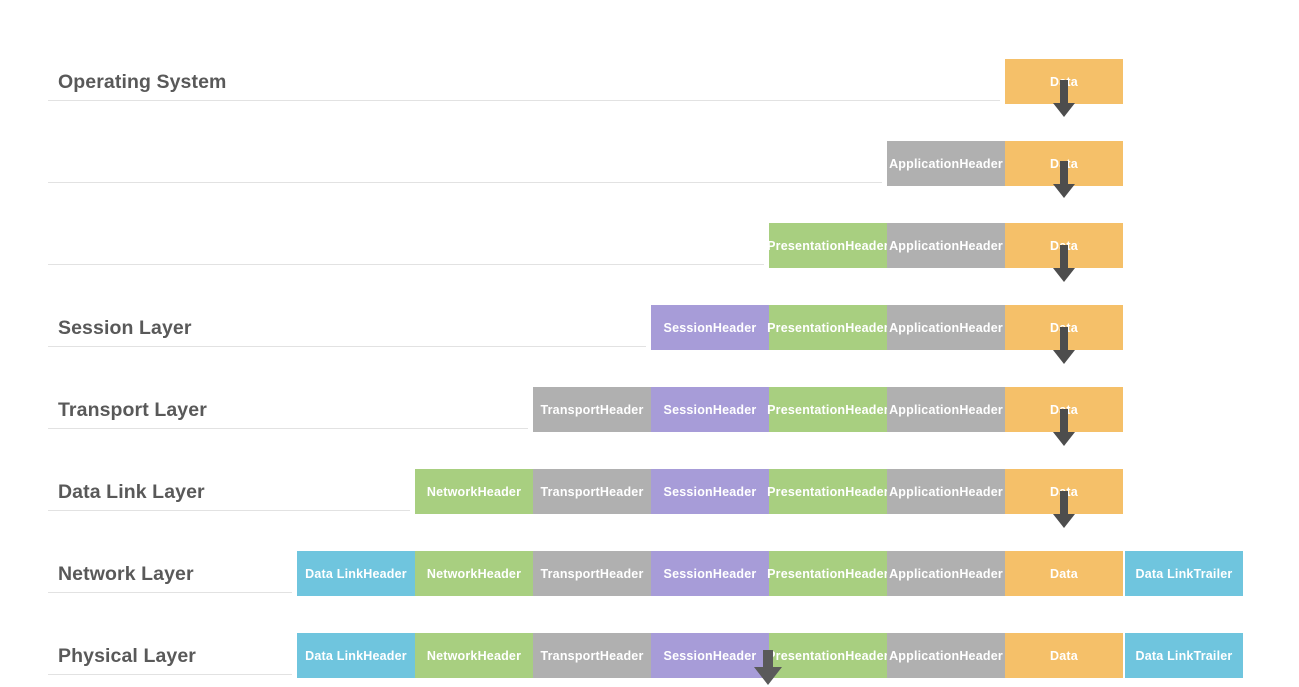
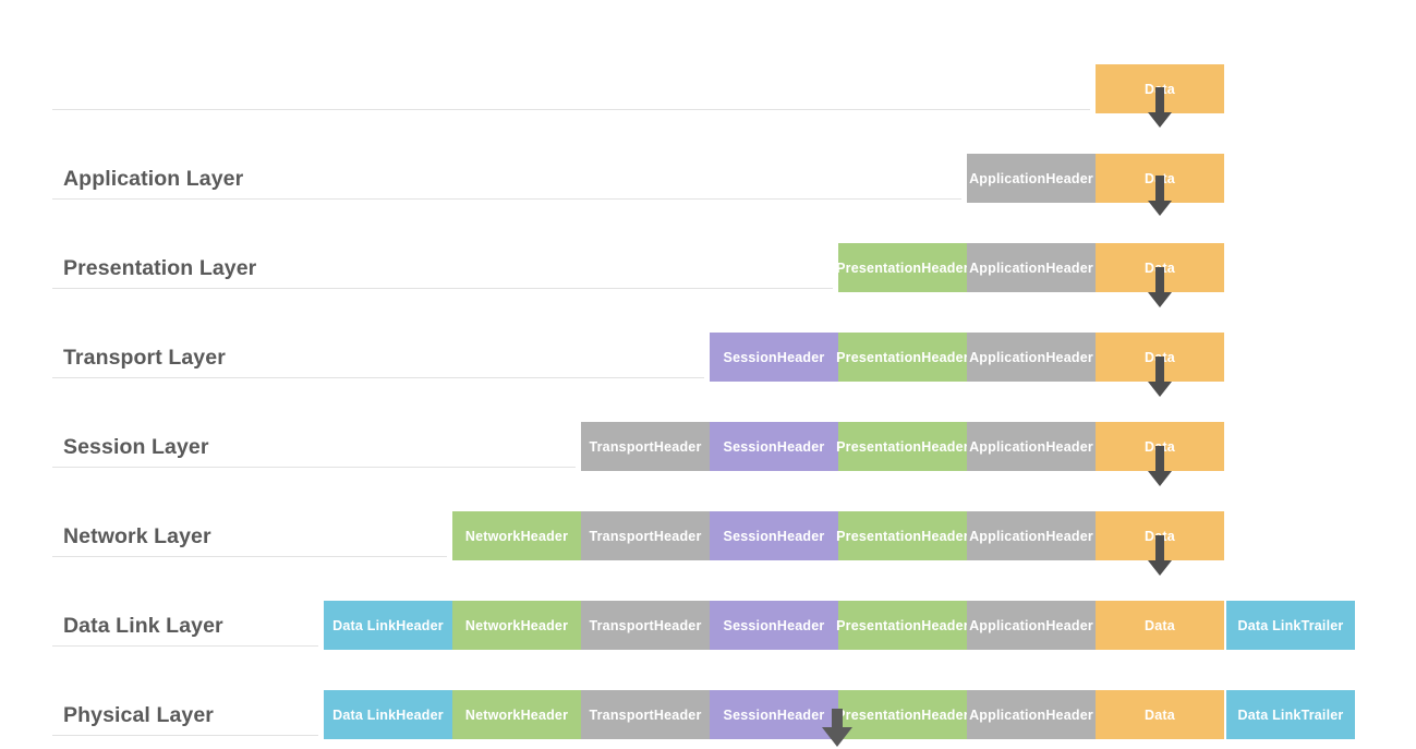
- Operating System
  Dta
+ Application Layer
  Application
  Header
  Dta
+ Presentation Layer
  Presentation
  Heade
  Application
  Header
  Dta
- Session Layer
+ Transport Layer
  Session
  Header
  Presentation
  Heade
  Application
  Header
  Dta
- Transport Layer
+ Session Layer
  Transport
  Header
  Session
  Header
  Presentation
  Heade
  Application
  Header
  Dta
- Data Link Layer
+ Network Layer
  Network
  Header
  Transport
  Header
  Session
  Header
  Presentation
  Heade
  Application
  Header
  Dta
- Network Layer
+ Data Link Layer
  Data Link
  Header
  Network
  Header
  Transport
  Header
  Session
  Header
  Presentation
  Heade
  Application
  Header
  Data
  Data Link
  Trailer
  Physical Layer
  Data Link
  Header
  Network
  Header
  Transport
  Header
  Session
  Header
  resentation
  Heade
  Application
  Header
  Data
  Data Link
  Trailer
